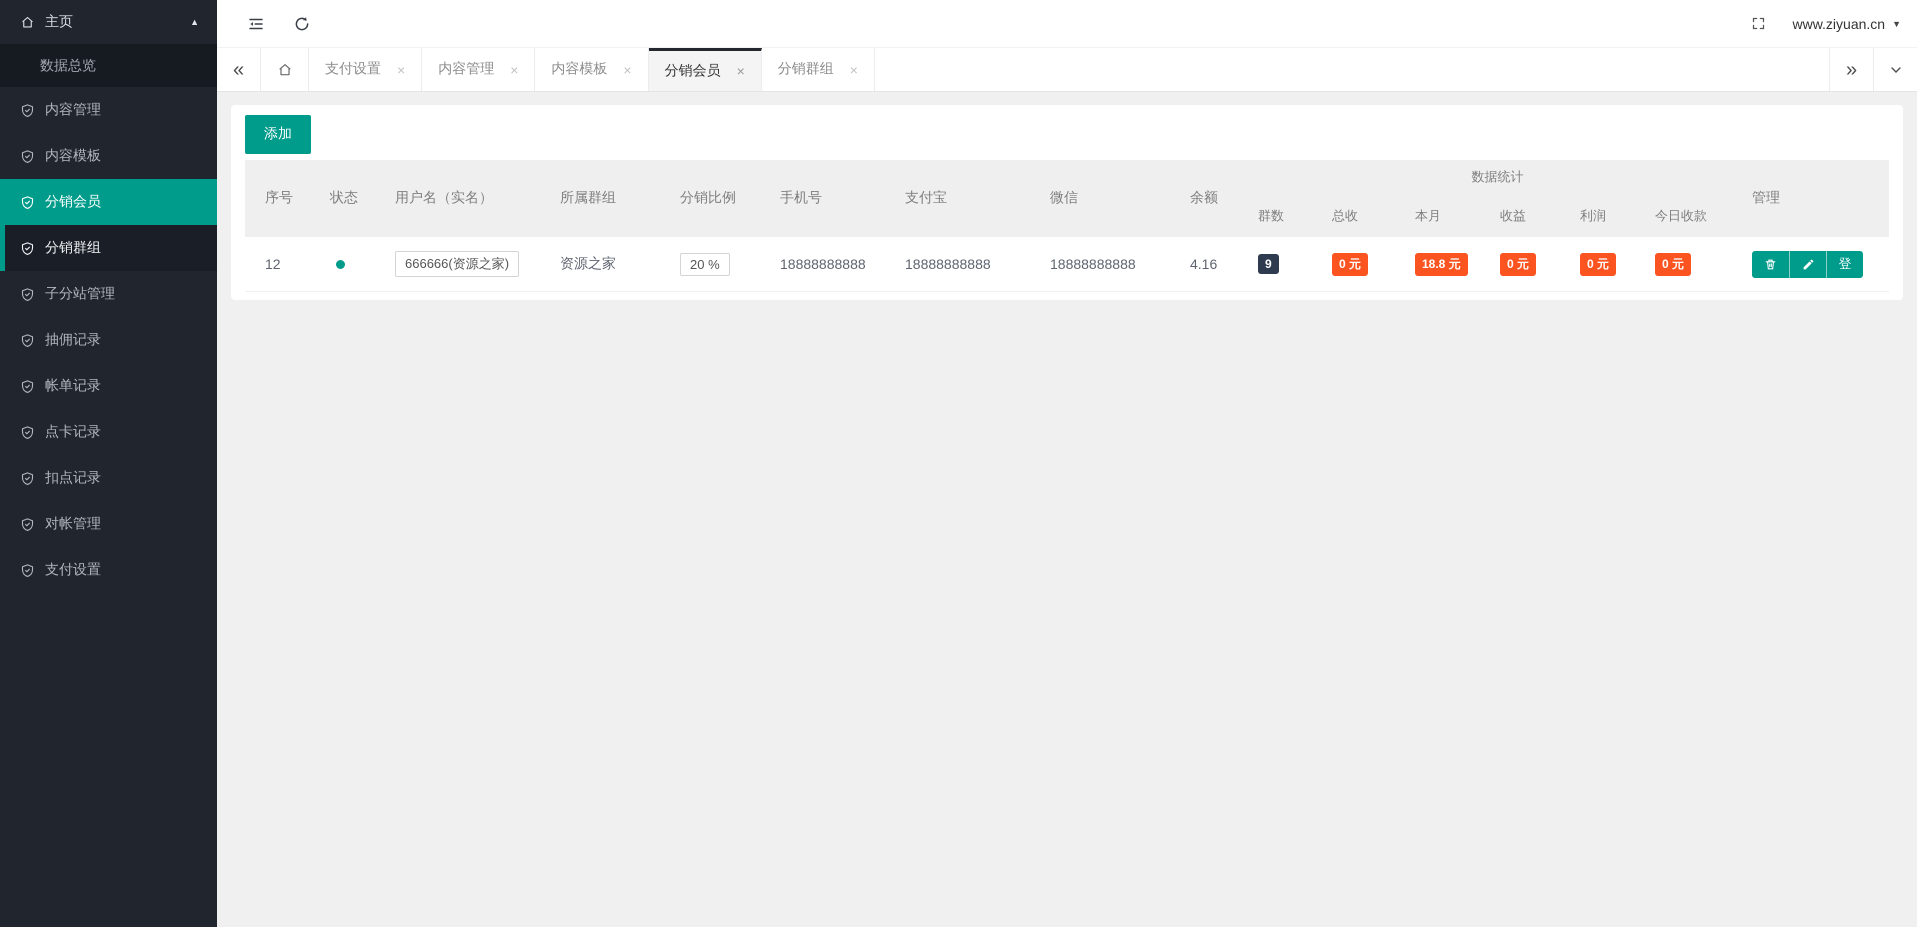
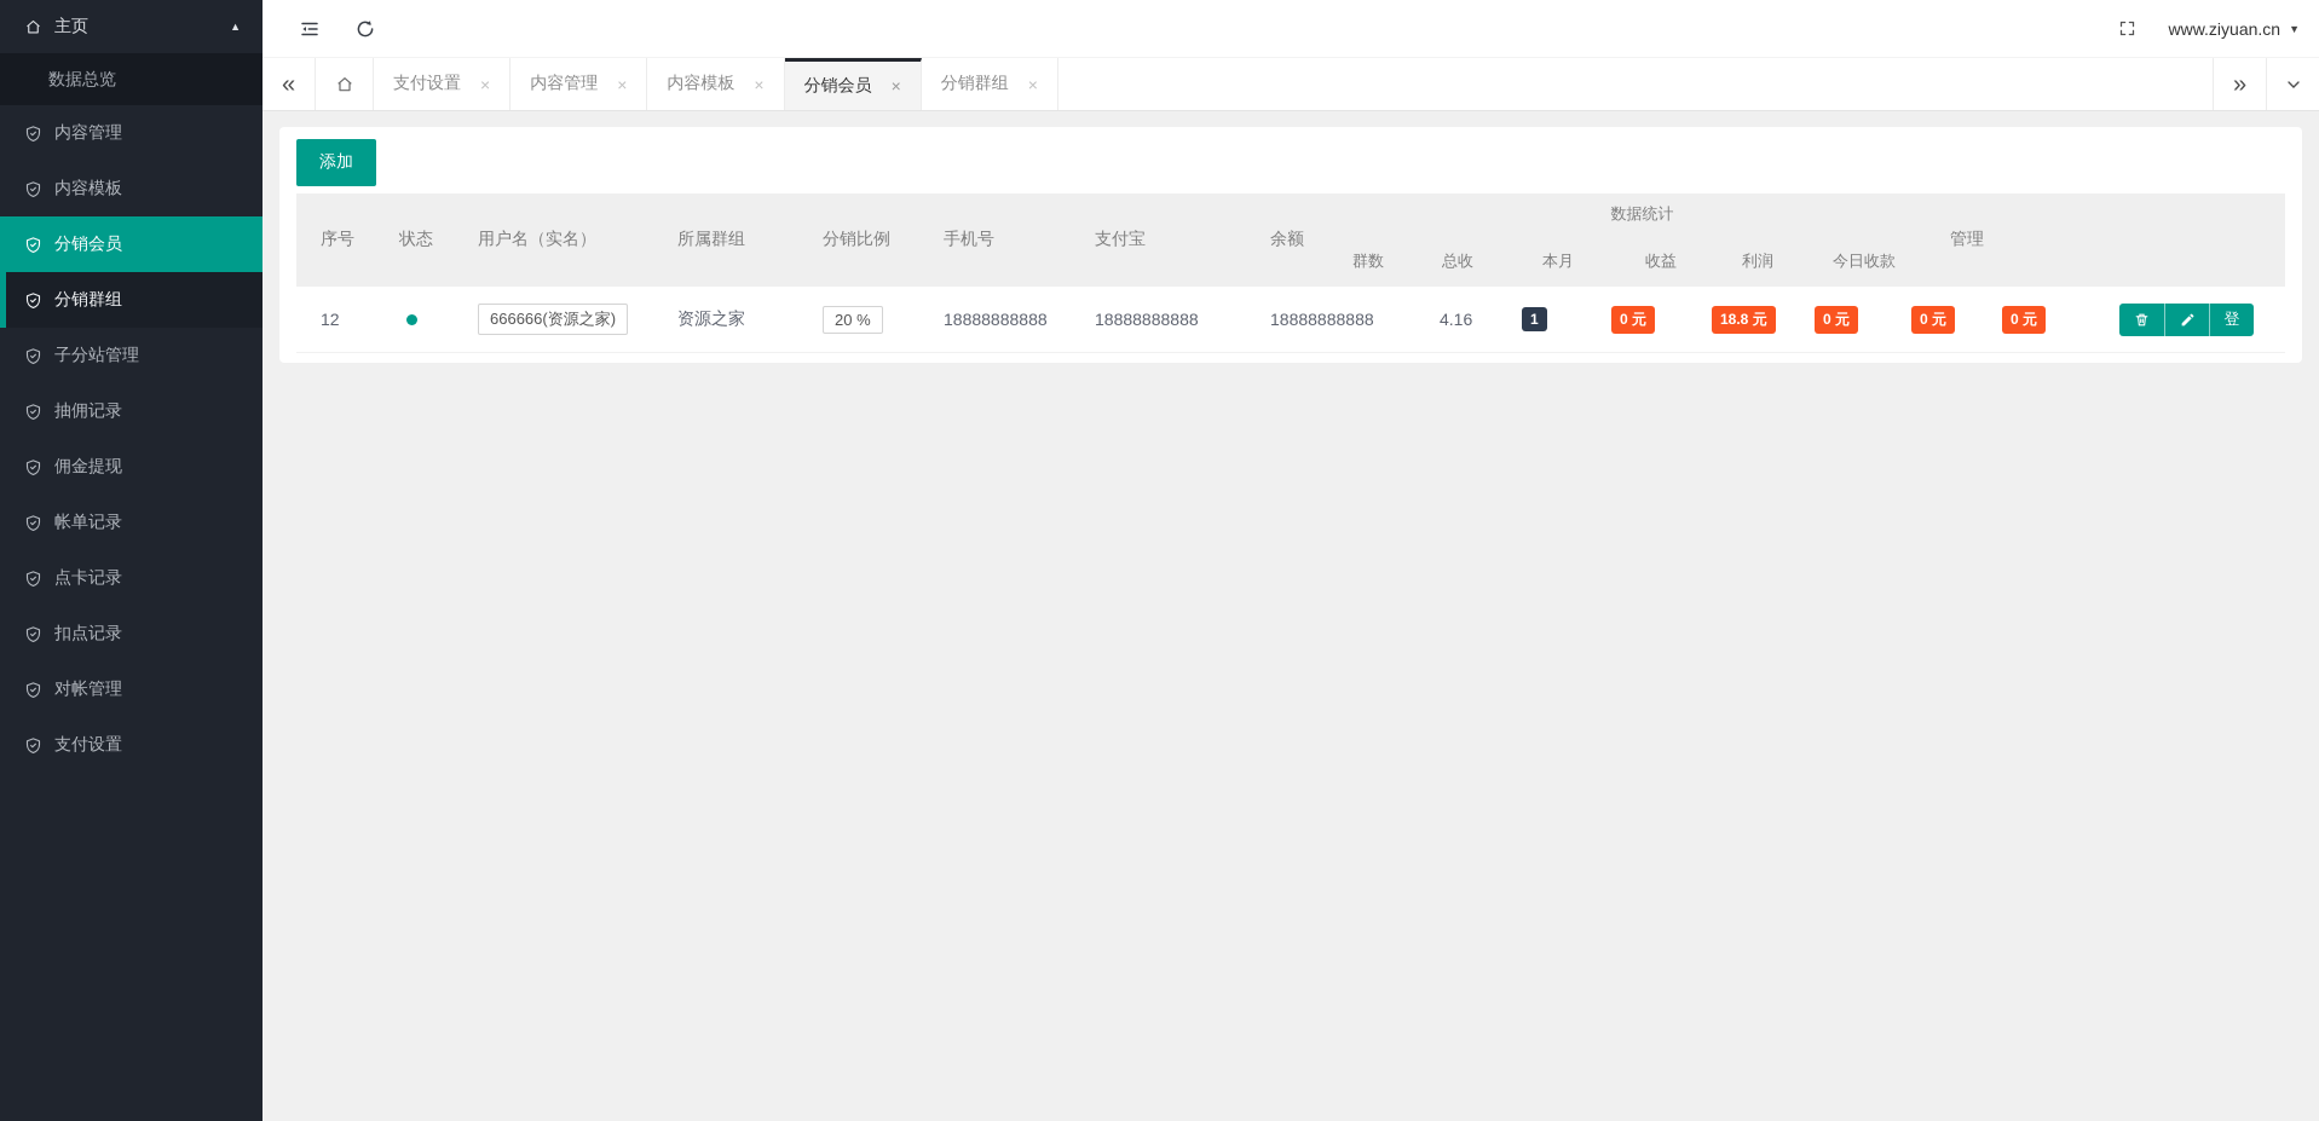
  主页
  ▲
  数据总览
  内容管理
  内容模板
  分销会员
  分销群组
  子分站管理
  抽佣记录
+ 佣金提现
  帐单记录
  点卡记录
  扣点记录
  对帐管理
  支付设置
  www.ziyuan.cn
  ▼
  «
  支付设置
  ×
  内容管理
  ×
  内容模板
  ×
  分销会员
  ×
  分销群组
  ×
  »
  添加
  序号
  状态
  用户名（实名）
  所属群组
  分销比例
  手机号
  支付宝
- 微信
  余额
  数据统计
  群数
  总收
  本月
  收益
  利润
  今日收款
  管理
  12
  666666(资源之家)
  资源之家
  20 %
  18888888888
  18888888888
  18888888888
  4.16
- 9
+ 1
  0 元
  18.8 元
  0 元
  0 元
  0 元
  登
